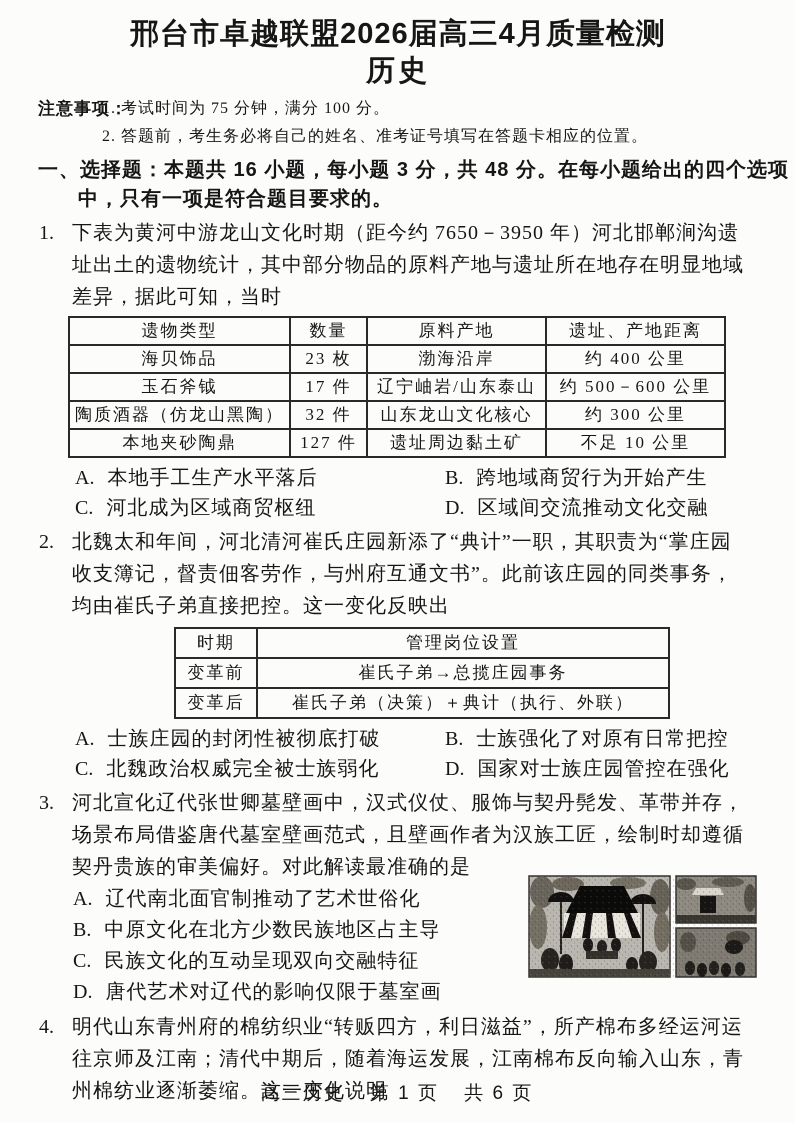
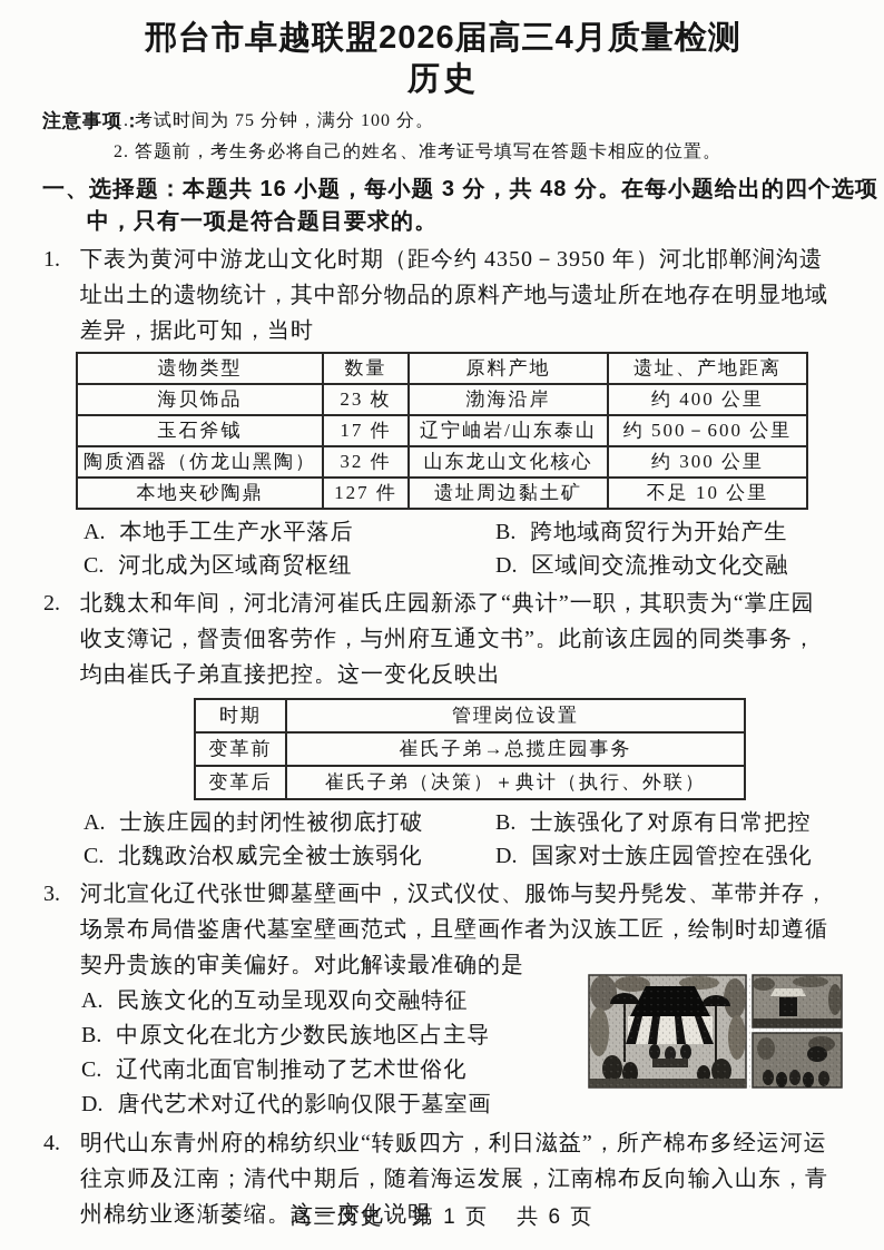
  邢台市卓越联盟2026届高三4月质量检测
  历史
  注意事项：
  1. 考试时间为 75 分钟，满分 100 分。
  2. 答题前，考生务必将自己的姓名、准考证号填写在答题卡相应的位置。
  一、选择题：本题共 16 小题，每小题 3 分，共 48 分。在每小题给出的四个选项中，只有一项是符合题目要求的。
  1.
- 下表为黄河中游龙山文化时期（距今约 7650－3950 年）河北邯郸涧沟遗址出土的遗物统计，其中部分物品的原料产地与遗址所在地存在明显地域差异，据此可知，当时
+ 下表为黄河中游龙山文化时期（距今约 4350－3950 年）河北邯郸涧沟遗址出土的遗物统计，其中部分物品的原料产地与遗址所在地存在明显地域差异，据此可知，当时
  遗物类型	数量	原料产地	遗址、产地距离
  海贝饰品	23 枚	渤海沿岸	约 400 公里
  玉石斧钺	17 件	辽宁岫岩/山东泰山	约 500－600 公里
  陶质酒器（仿龙山黑陶）	32 件	山东龙山文化核心	约 300 公里
  本地夹砂陶鼎	127 件	遗址周边黏土矿	不足 10 公里
  A. 本地手工生产水平落后
  B. 跨地域商贸行为开始产生
  C. 河北成为区域商贸枢纽
  D. 区域间交流推动文化交融
  2.
  北魏太和年间，河北清河崔氏庄园新添了“典计”一职，其职责为“掌庄园收支簿记，督责佃客劳作，与州府互通文书”。此前该庄园的同类事务，均由崔氏子弟直接把控。这一变化反映出
  时期	管理岗位设置
  变革前	崔氏子弟→总揽庄园事务
  变革后	崔氏子弟（决策）＋典计（执行、外联）
  A. 士族庄园的封闭性被彻底打破
  B. 士族强化了对原有日常把控
  C. 北魏政治权威完全被士族弱化
  D. 国家对士族庄园管控在强化
  3.
  河北宣化辽代张世卿墓壁画中，汉式仪仗、服饰与契丹髡发、革带并存，场景布局借鉴唐代墓室壁画范式，且壁画作者为汉族工匠，绘制时却遵循契丹贵族的审美偏好。对此解读最准确的是
- A. 辽代南北面官制推动了艺术世俗化
+ A. 民族文化的互动呈现双向交融特征
  B. 中原文化在北方少数民族地区占主导
- C. 民族文化的互动呈现双向交融特征
+ C. 辽代南北面官制推动了艺术世俗化
  D. 唐代艺术对辽代的影响仅限于墓室画
  4.
  明代山东青州府的棉纺织业“转贩四方，利日滋益”，所产棉布多经运河运往京师及江南；清代中期后，随着海运发展，江南棉布反向输入山东，青州棉纺业逐渐萎缩。这一变化说明
  高三历史 第 1 页 共 6 页
